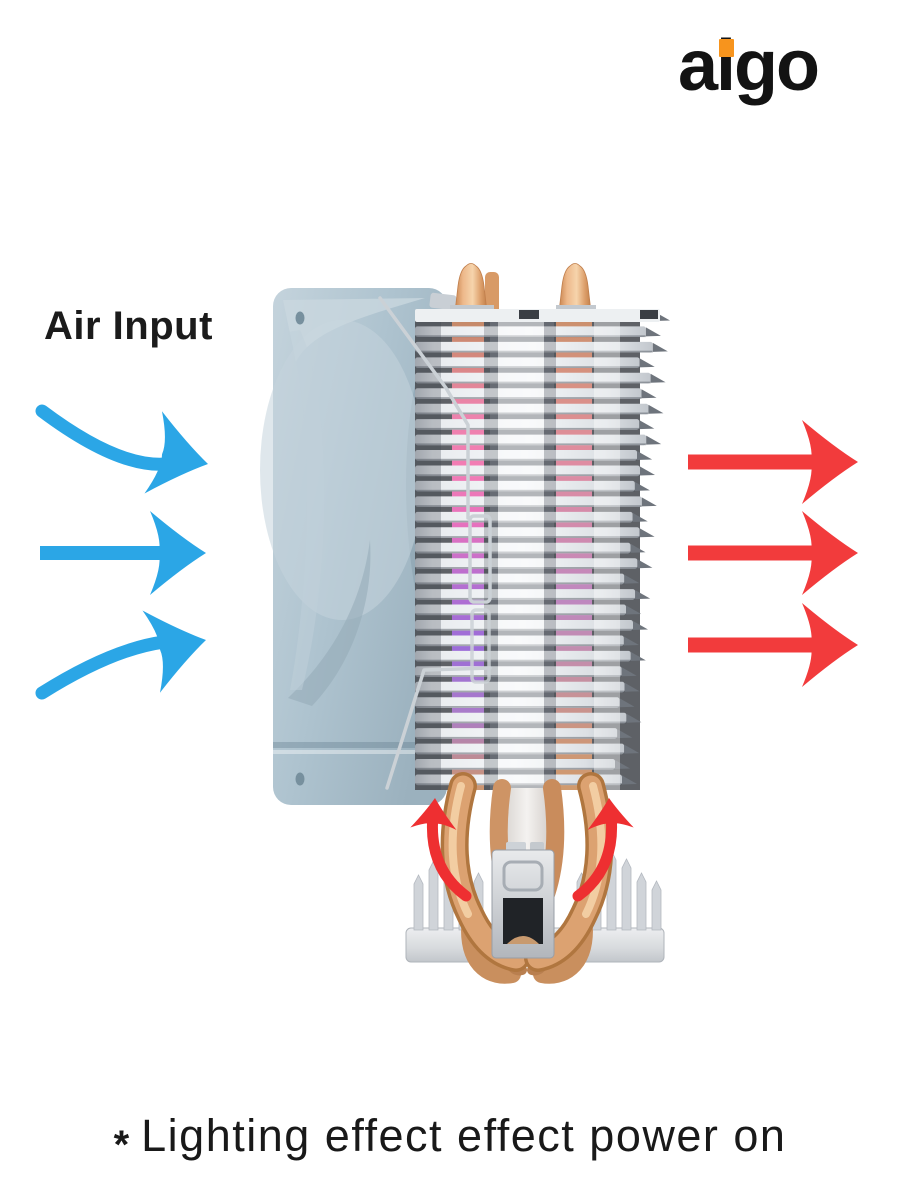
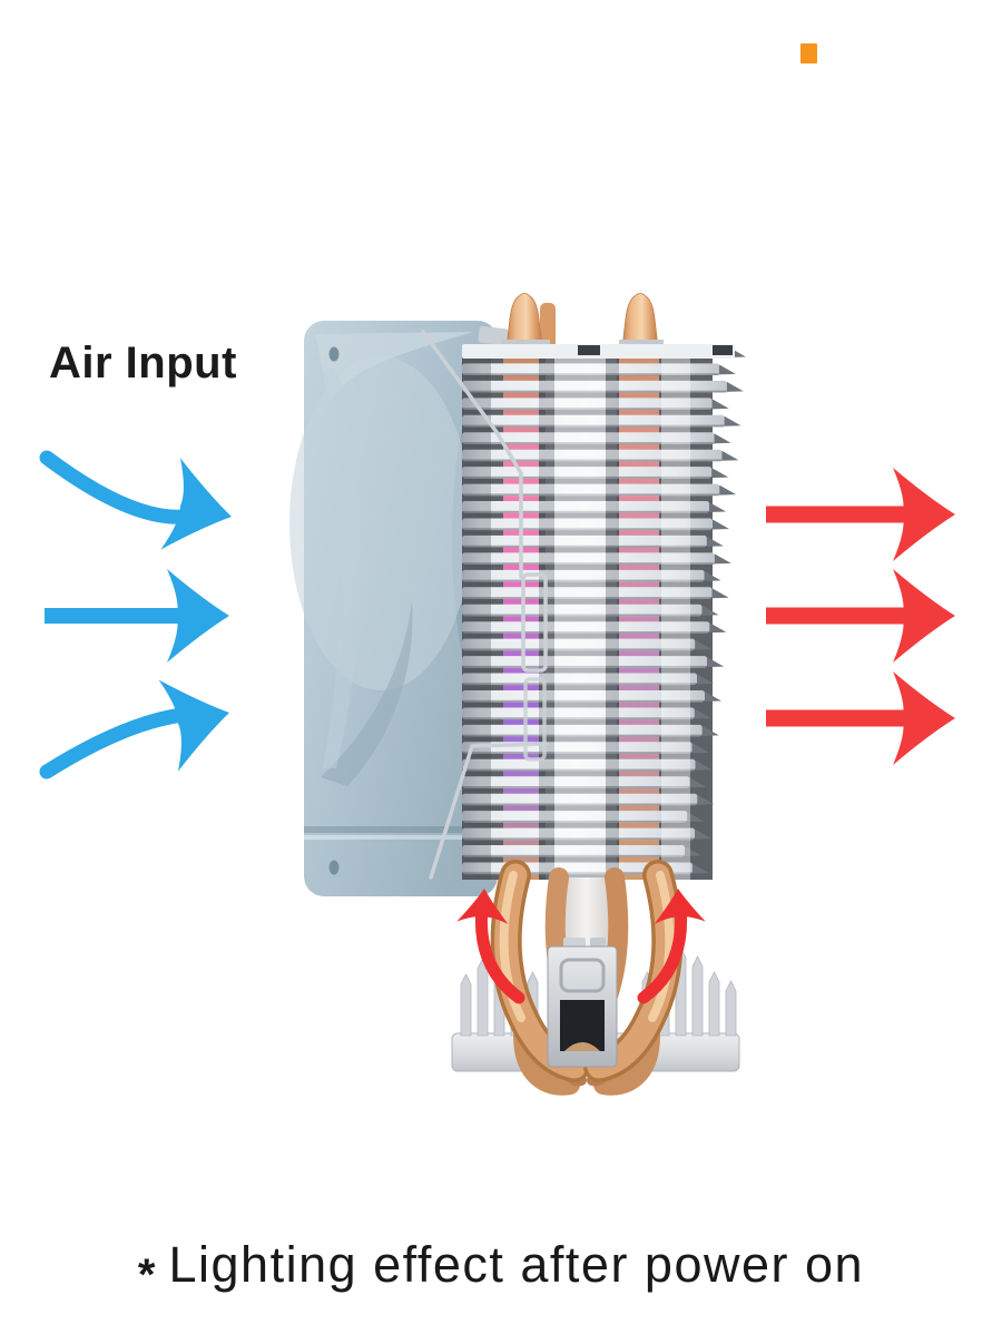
- aigo
  Air Input
- * Lighting effect effect power on
+ * Lighting effect after power on
